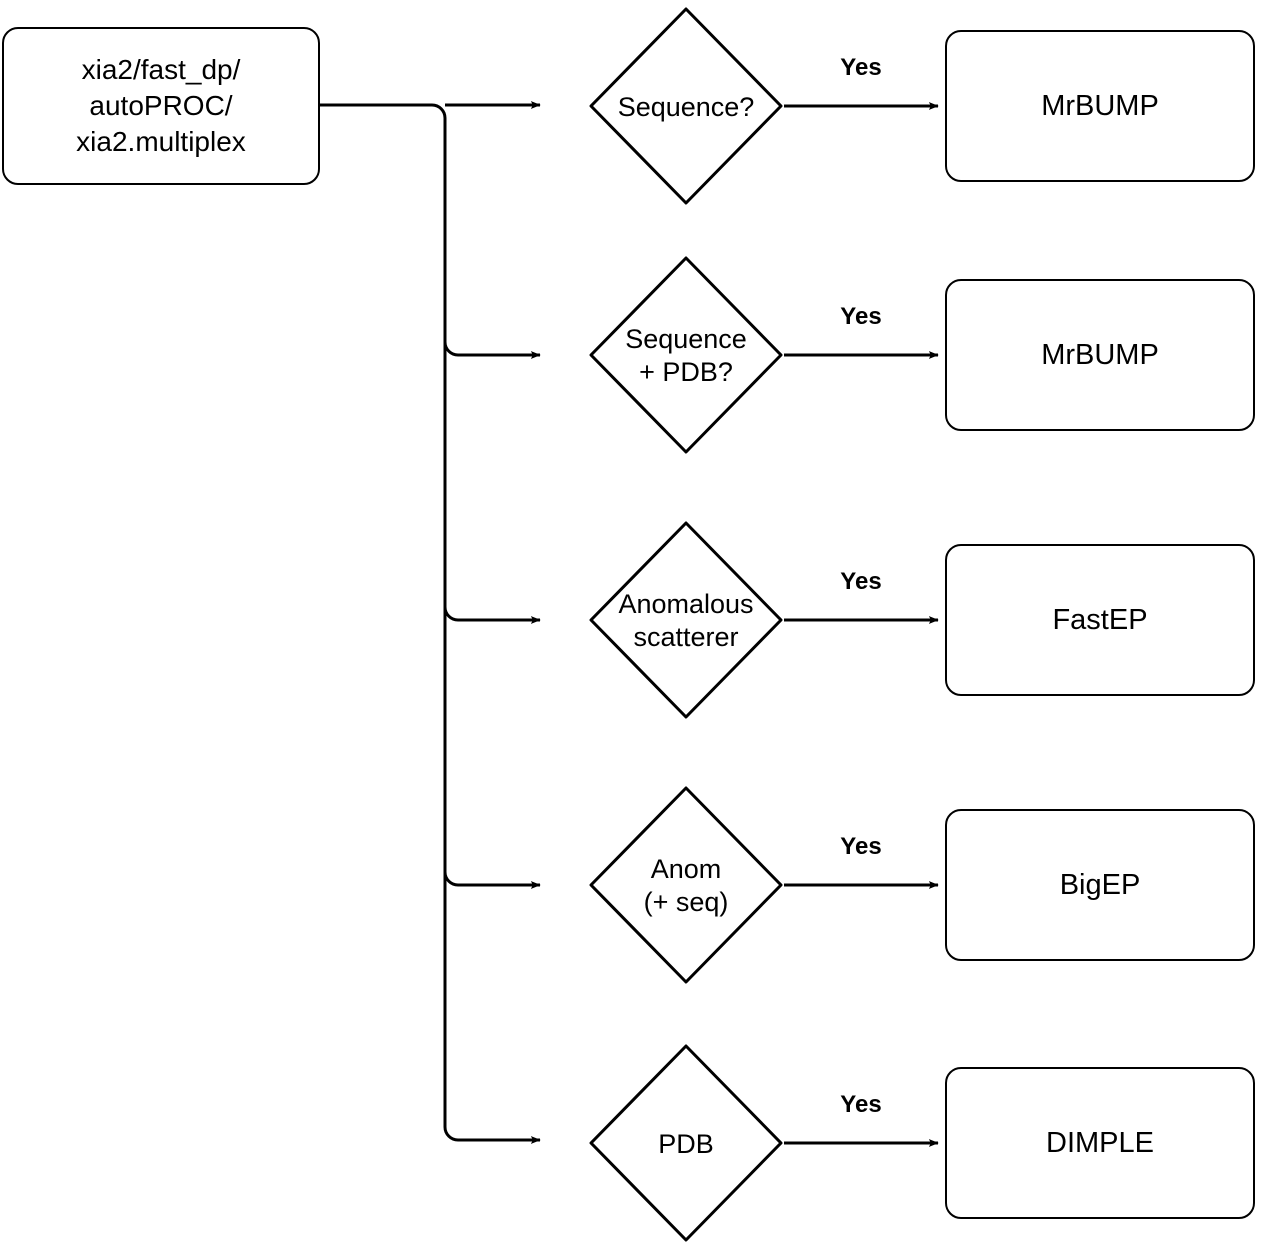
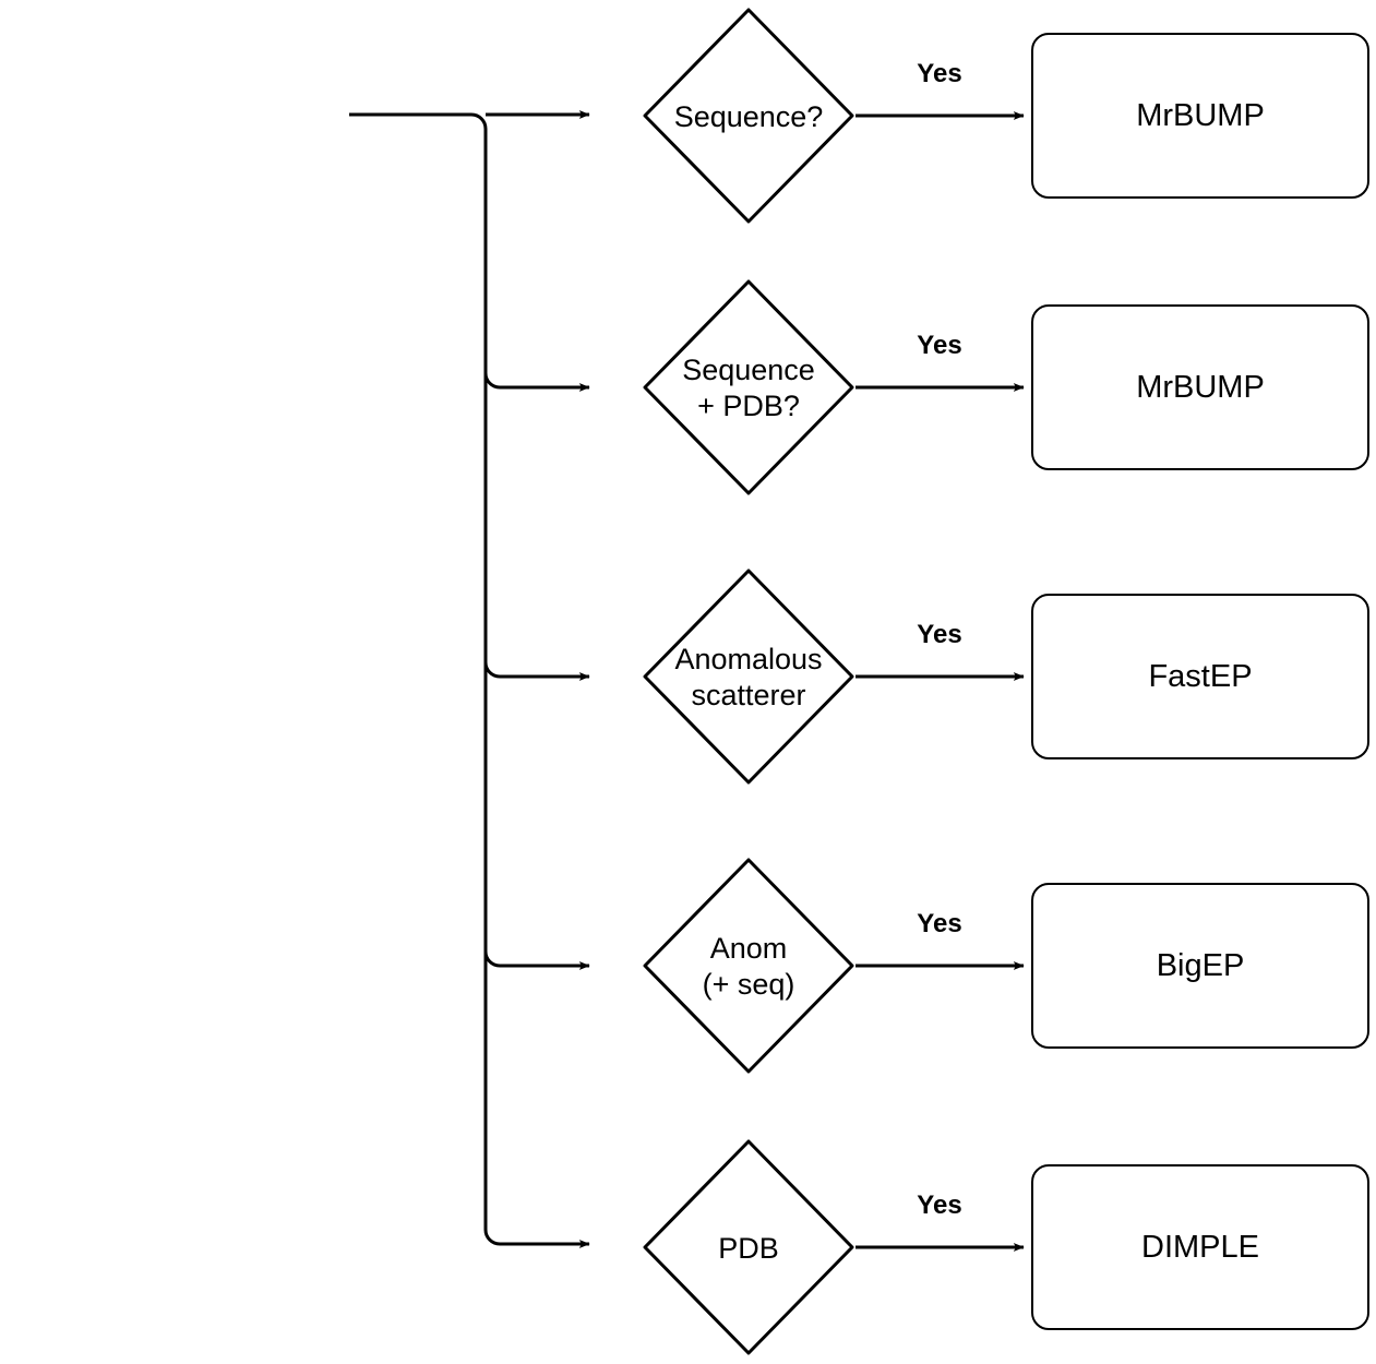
- xia2/fast_dp/
- autoPROC/
- xia2.multiplex
  Sequence?
  Sequence
  + PDB?
  Anomalous
  scatterer
  Anom
  (+ seq)
  PDB
  Yes
  Yes
  Yes
  Yes
  Yes
  MrBUMP
  MrBUMP
  FastEP
  BigEP
  DIMPLE
